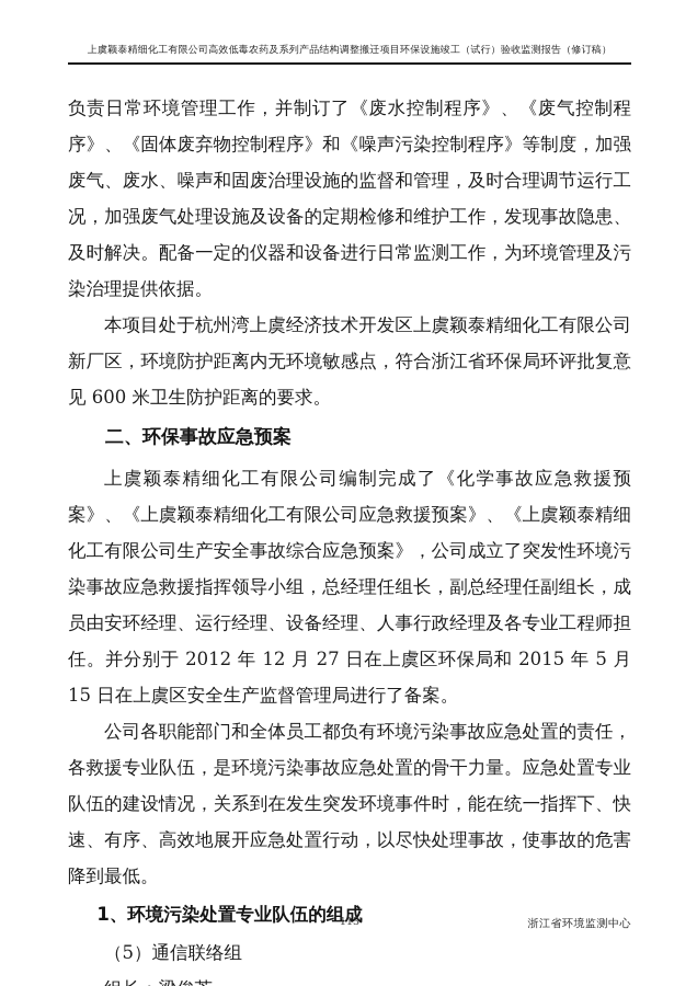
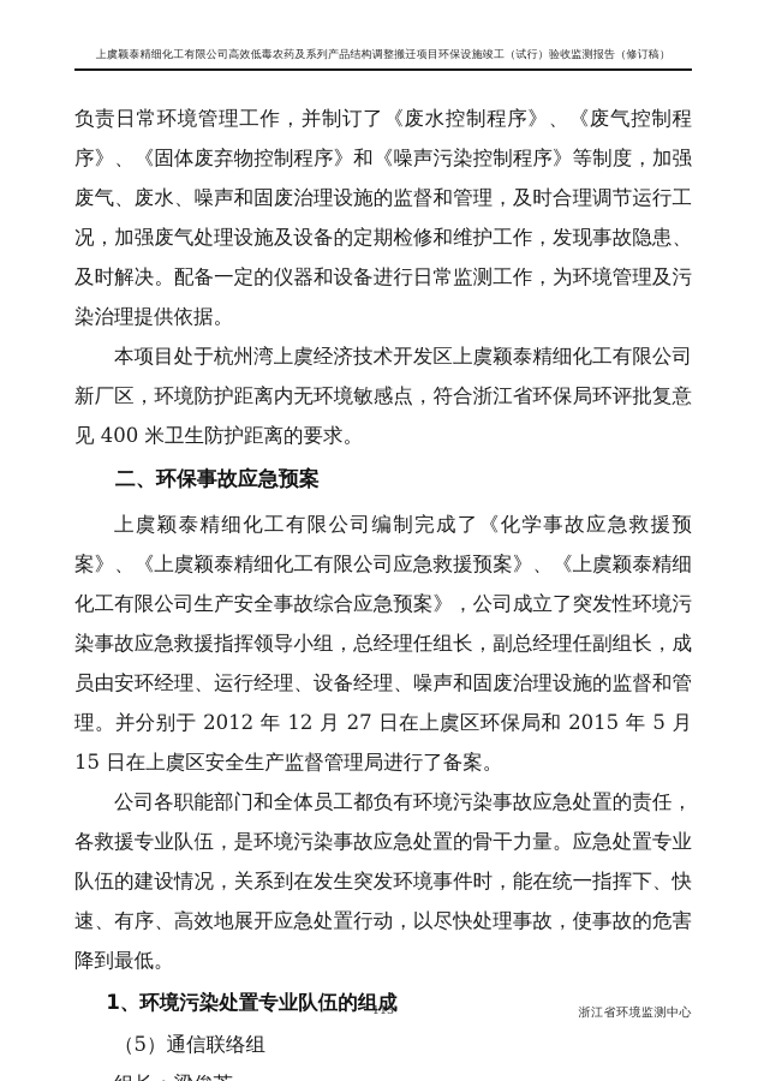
  上虞颖泰精细化工有限公司高效低毒农药及系列产品结构调整搬迁项目环保设施竣工（试行）验收监测报告（修订稿）
  负责日常环境管理工作，并制订了《废水控制程序》、《废气控制程序》、《固体废弃物控制程序》和《噪声污染控制程序》等制度，加强废气、废水、噪声和固废治理设施的监督和管理，及时合理调节运行工况，加强废气处理设施及设备的定期检修和维护工作，发现事故隐患、及时解决。配备一定的仪器和设备进行日常监测工作，为环境管理及污染治理提供依据。
- 本项目处于杭州湾上虞经济技术开发区上虞颖泰精细化工有限公司新厂区，环境防护距离内无环境敏感点，符合浙江省环保局环评批复意见 600 米卫生防护距离的要求。
+ 本项目处于杭州湾上虞经济技术开发区上虞颖泰精细化工有限公司新厂区，环境防护距离内无环境敏感点，符合浙江省环保局环评批复意见 400 米卫生防护距离的要求。
  二、环保事故应急预案
- 上虞颖泰精细化工有限公司编制完成了《化学事故应急救援预案》、《上虞颖泰精细化工有限公司应急救援预案》、《上虞颖泰精细化工有限公司生产安全事故综合应急预案》，公司成立了突发性环境污染事故应急救援指挥领导小组，总经理任组长，副总经理任副组长，成员由安环经理、运行经理、设备经理、人事行政经理及各专业工程师担任。并分别于 2012 年 12 月 27 日在上虞区环保局和 2015 年 5 月 15 日在上虞区安全生产监督管理局进行了备案。
+ 上虞颖泰精细化工有限公司编制完成了《化学事故应急救援预案》、《上虞颖泰精细化工有限公司应急救援预案》、《上虞颖泰精细化工有限公司生产安全事故综合应急预案》，公司成立了突发性环境污染事故应急救援指挥领导小组，总经理任组长，副总经理任副组长，成员由安环经理、运行经理、设备经理、噪声和固废治理设施的监督和管理。并分别于 2012 年 12 月 27 日在上虞区环保局和 2015 年 5 月 15 日在上虞区安全生产监督管理局进行了备案。
  公司各职能部门和全体员工都负有环境污染事故应急处置的责任，各救援专业队伍，是环境污染事故应急处置的骨干力量。应急处置专业队伍的建设情况，关系到在发生突发环境事件时，能在统一指挥下、快速、有序、高效地展开应急处置行动，以尽快处理事故，使事故的危害降到最低。
  1、环境污染处置专业队伍的组成
  （5）通信联络组
  113
  浙江省环境监测中心
